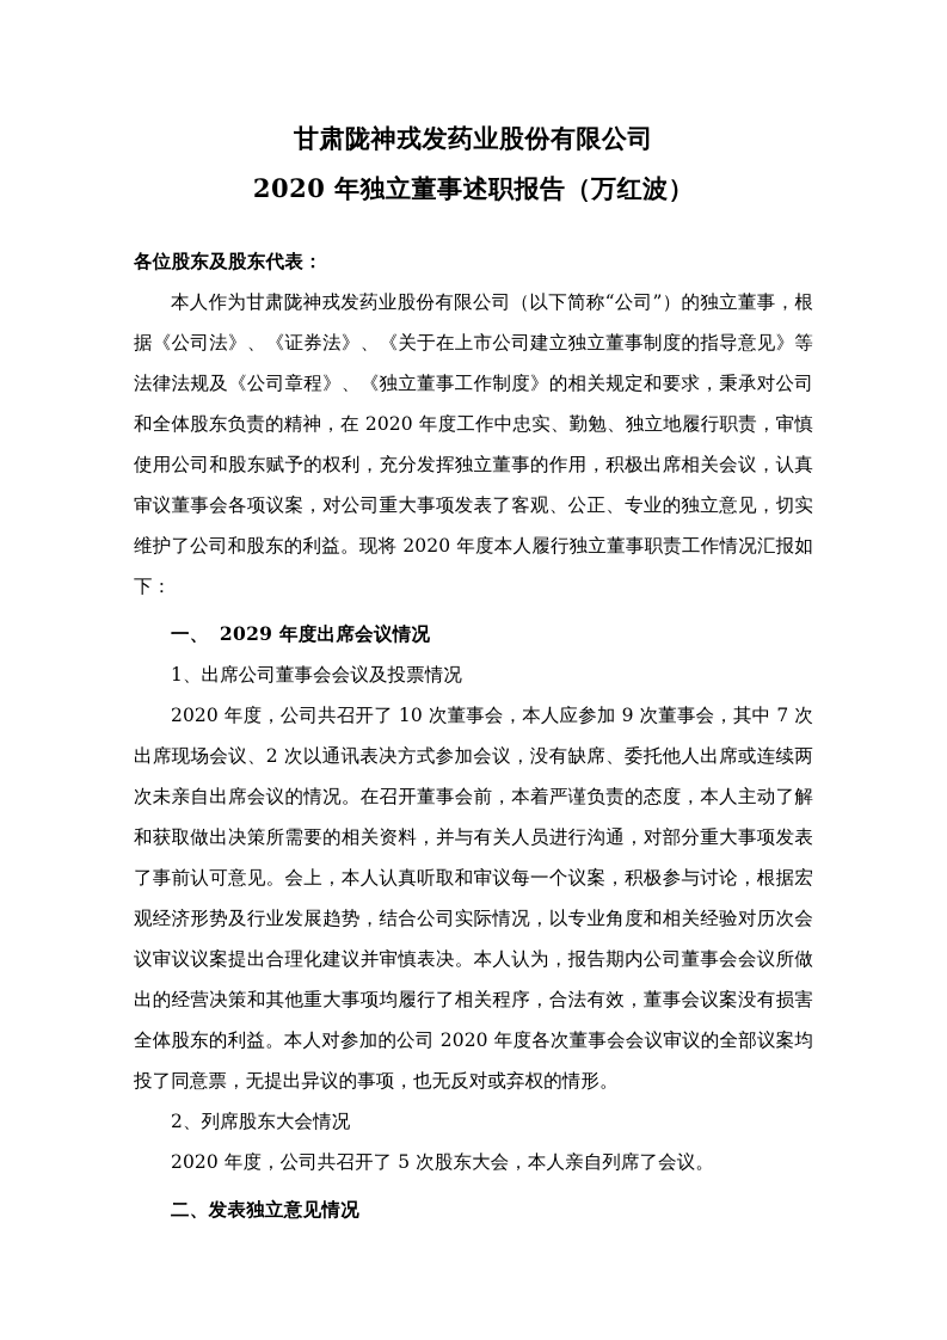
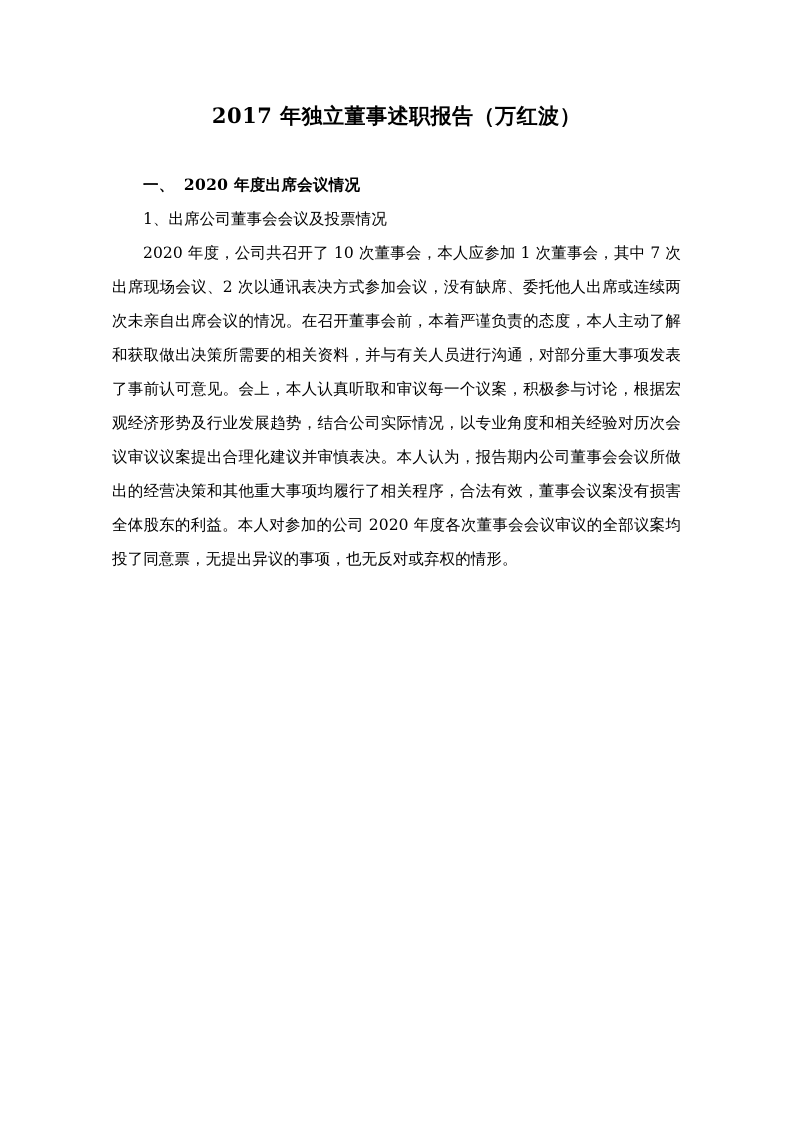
- 甘肃陇神戎发药业股份有限公司
- 2020 年独立董事述职报告（万红波）
+ 2017 年独立董事述职报告（万红波）
- 各位股东及股东代表：
- 本人作为甘肃陇神戎发药业股份有限公司（以下简称“公司”）的独立董事，根据《公司法》、《证券法》、《关于在上市公司建立独立董事制度的指导意见》等法律法规及《公司章程》、《独立董事工作制度》的相关规定和要求，秉承对公司和全体股东负责的精神，在 2020 年度工作中忠实、勤勉、独立地履行职责，审慎使用公司和股东赋予的权利，充分发挥独立董事的作用，积极出席相关会议，认真审议董事会各项议案，对公司重大事项发表了客观、公正、专业的独立意见，切实维护了公司和股东的利益。现将 2020 年度本人履行独立董事职责工作情况汇报如下：
- 一、 2029 年度出席会议情况
+ 一、 2020 年度出席会议情况
  1、出席公司董事会会议及投票情况
- 2020 年度，公司共召开了 10 次董事会，本人应参加 9 次董事会，其中 7 次出席现场会议、2 次以通讯表决方式参加会议，没有缺席、委托他人出席或连续两次未亲自出席会议的情况。在召开董事会前，本着严谨负责的态度，本人主动了解和获取做出决策所需要的相关资料，并与有关人员进行沟通，对部分重大事项发表了事前认可意见。会上，本人认真听取和审议每一个议案，积极参与讨论，根据宏观经济形势及行业发展趋势，结合公司实际情况，以专业角度和相关经验对历次会议审议议案提出合理化建议并审慎表决。本人认为，报告期内公司董事会会议所做出的经营决策和其他重大事项均履行了相关程序，合法有效，董事会议案没有损害全体股东的利益。本人对参加的公司 2020 年度各次董事会会议审议的全部议案均投了同意票，无提出异议的事项，也无反对或弃权的情形。
+ 2020 年度，公司共召开了 10 次董事会，本人应参加 1 次董事会，其中 7 次出席现场会议、2 次以通讯表决方式参加会议，没有缺席、委托他人出席或连续两次未亲自出席会议的情况。在召开董事会前，本着严谨负责的态度，本人主动了解和获取做出决策所需要的相关资料，并与有关人员进行沟通，对部分重大事项发表了事前认可意见。会上，本人认真听取和审议每一个议案，积极参与讨论，根据宏观经济形势及行业发展趋势，结合公司实际情况，以专业角度和相关经验对历次会议审议议案提出合理化建议并审慎表决。本人认为，报告期内公司董事会会议所做出的经营决策和其他重大事项均履行了相关程序，合法有效，董事会议案没有损害全体股东的利益。本人对参加的公司 2020 年度各次董事会会议审议的全部议案均投了同意票，无提出异议的事项，也无反对或弃权的情形。
- 2、列席股东大会情况
- 2020 年度，公司共召开了 5 次股东大会，本人亲自列席了会议。
- 二、发表独立意见情况
